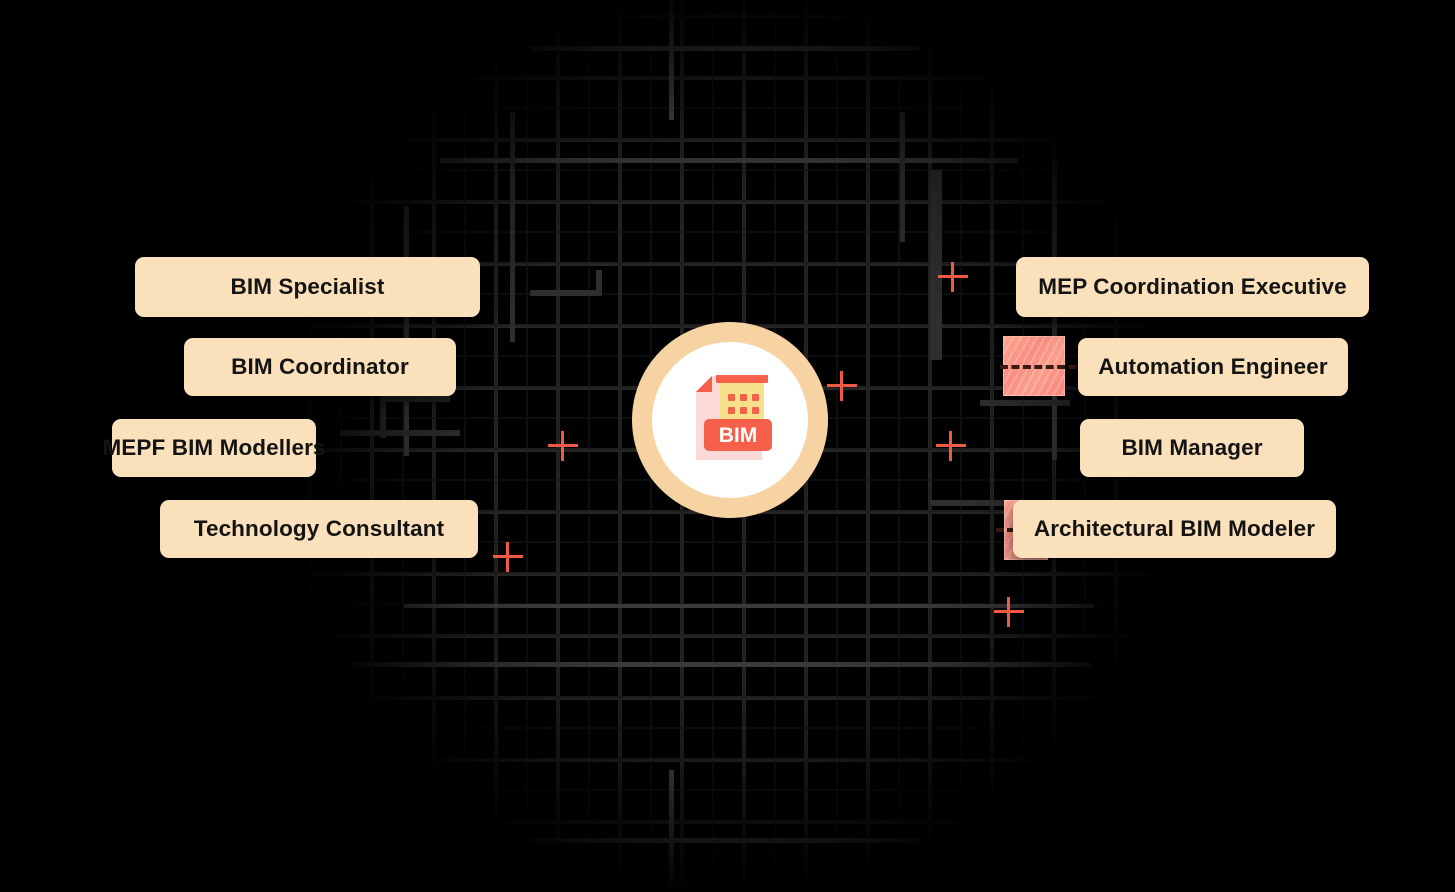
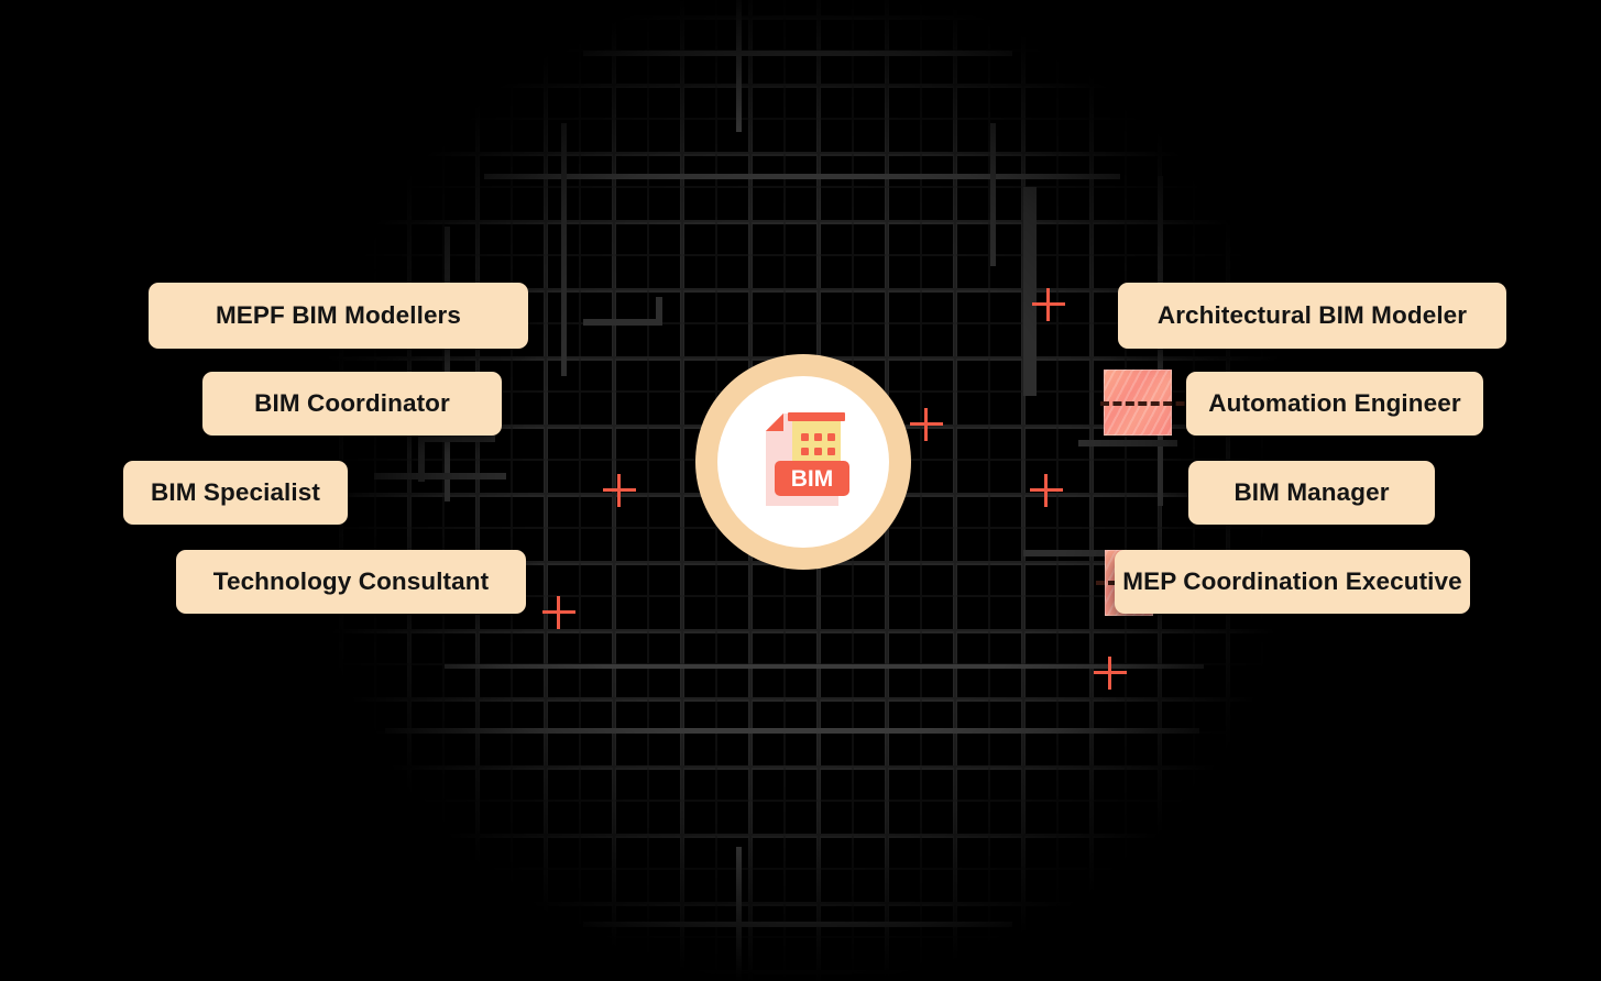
  BIM
- BIM Specialist
+ MEPF BIM Modellers
  BIM Coordinator
- MEPF BIM Modellers
+ BIM Specialist
  Technology Consultant
- MEP Coordination Executive
+ Architectural BIM Modeler
  Automation Engineer
  BIM Manager
- Architectural BIM Modeler
+ MEP Coordination Executive
